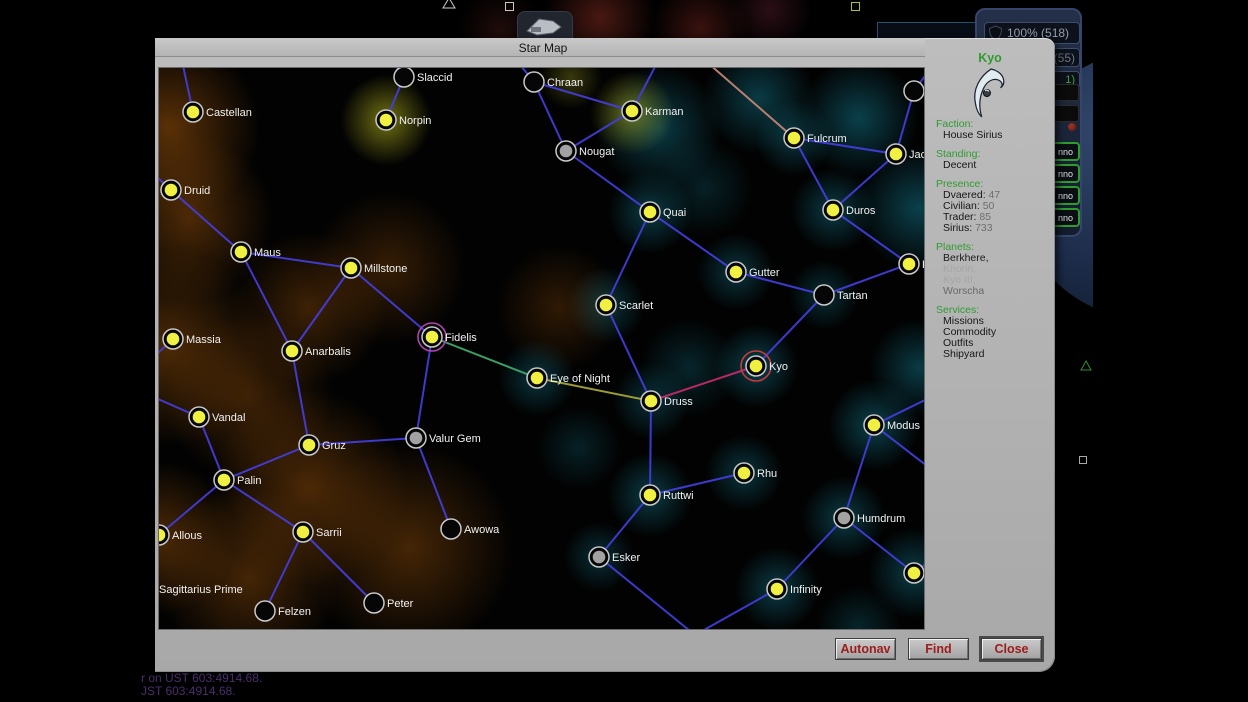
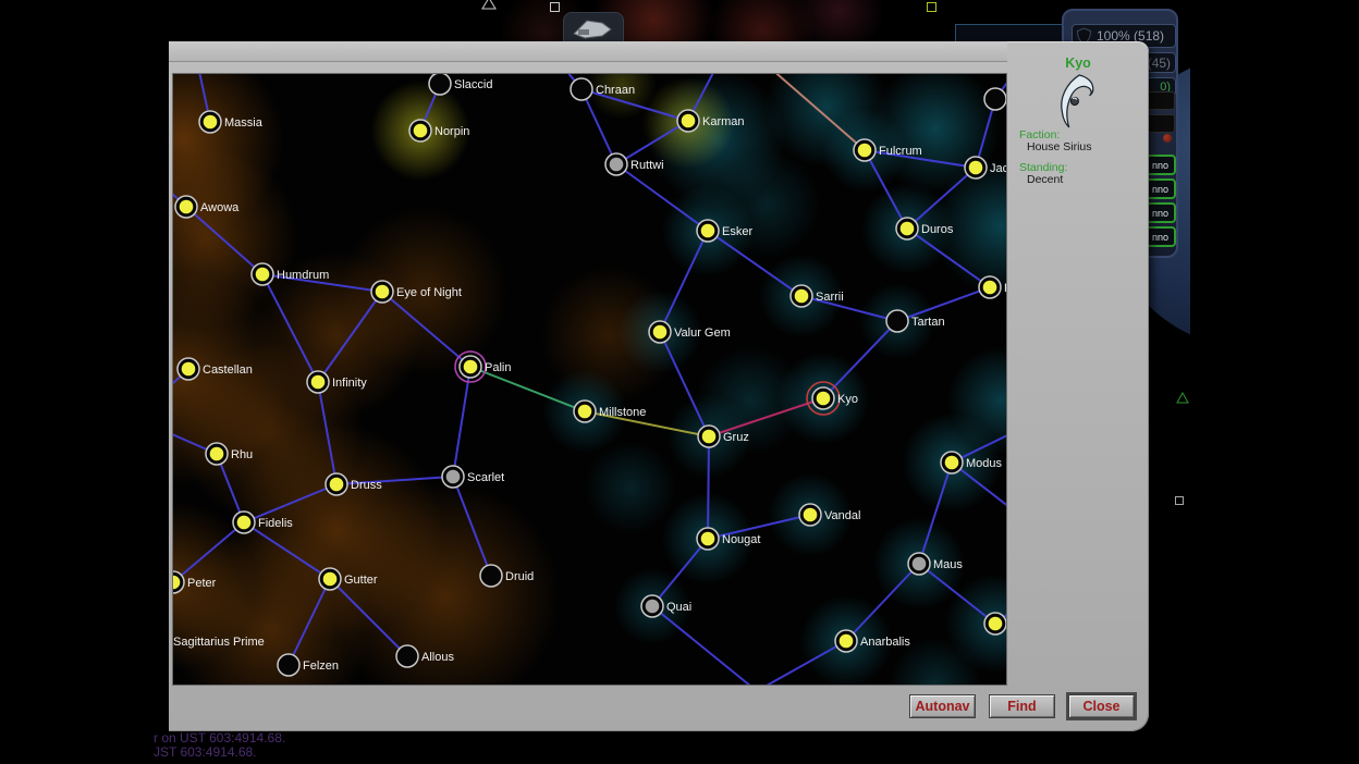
  100% (518)
- (55)
+ (45)
- 1)
+ 0)
  nno
  nno
  nno
  nno
- Star Map
- Castellan
+ Massia
  Slaccid
  Norpin
  Chraan
  Karman
- Nougat
+ Ruttwi
  Fulcrum
  Jac
- Druid
+ Awowa
- Quai
+ Esker
  Duros
- Maus
+ Humdrum
- Millstone
+ Eye of Night
- Gutter
+ Sarrii
  Tartan
- Scarlet
+ Valur Gem
- Massia
+ Castellan
- Fidelis
+ Palin
- Anarbalis
+ Infinity
  Kyo
- Eye of Night
+ Millstone
- Druss
+ Gruz
- Vandal
+ Rhu
  Modus
- Valur Gem
+ Scarlet
- Gruz
+ Druss
- Rhu
+ Vandal
- Palin
+ Fidelis
- Ruttwi
+ Nougat
- Humdrum
+ Maus
- Awowa
+ Druid
- Sarrii
+ Gutter
- Allous
+ Peter
- Esker
+ Quai
- Infinity
+ Anarbalis
  Felzen
- Peter
+ Allous
  Sagittarius Prime
  Kyo
  Faction:
  House Sirius
  Standing:
  Decent
- Presence:
- Dvaered: 47
- Civilian: 50
- Trader: 85
- Sirius: 733
- Planets:
- Berkhere,
- Kyo III,
- Worscha
- Services:
- Missions
- Commodity
- Outfits
- Shipyard
  Autonav
  Find
  Close
  r on UST 603:4914.68.
  JST 603:4914.68.
